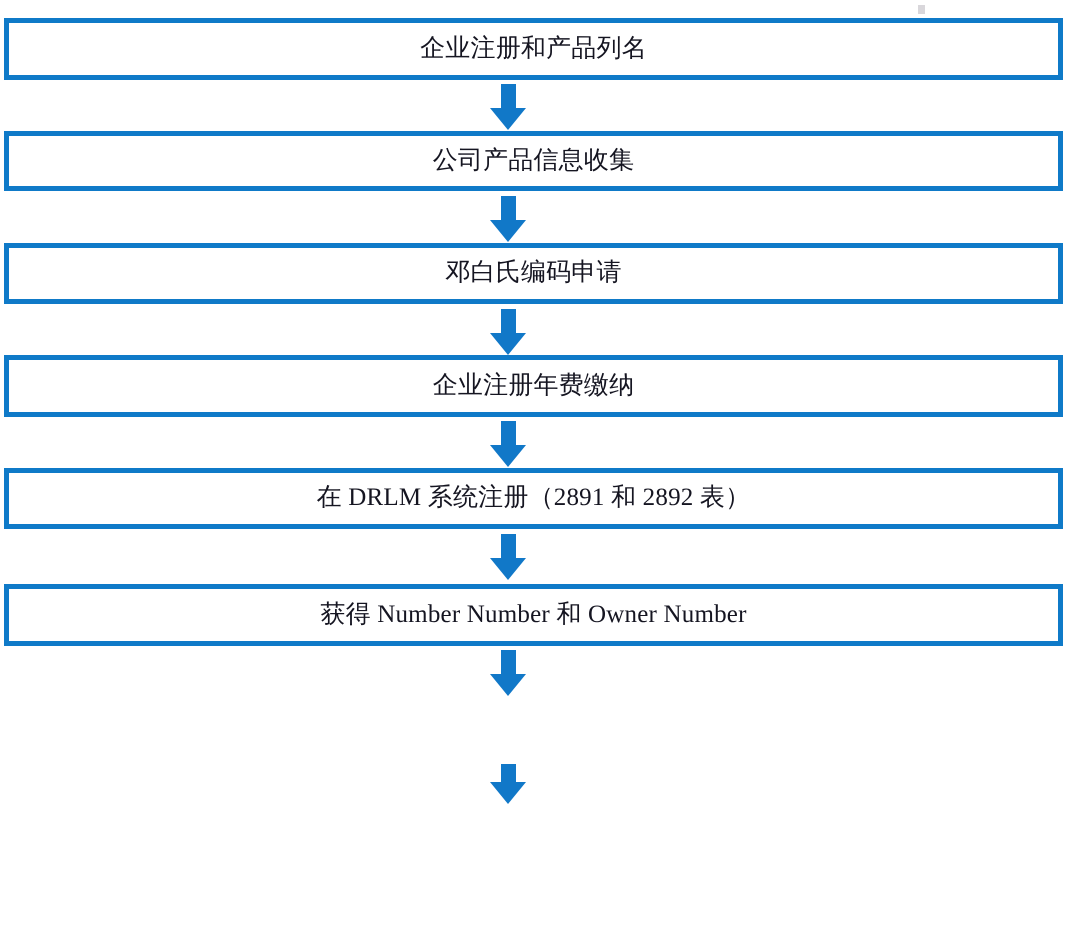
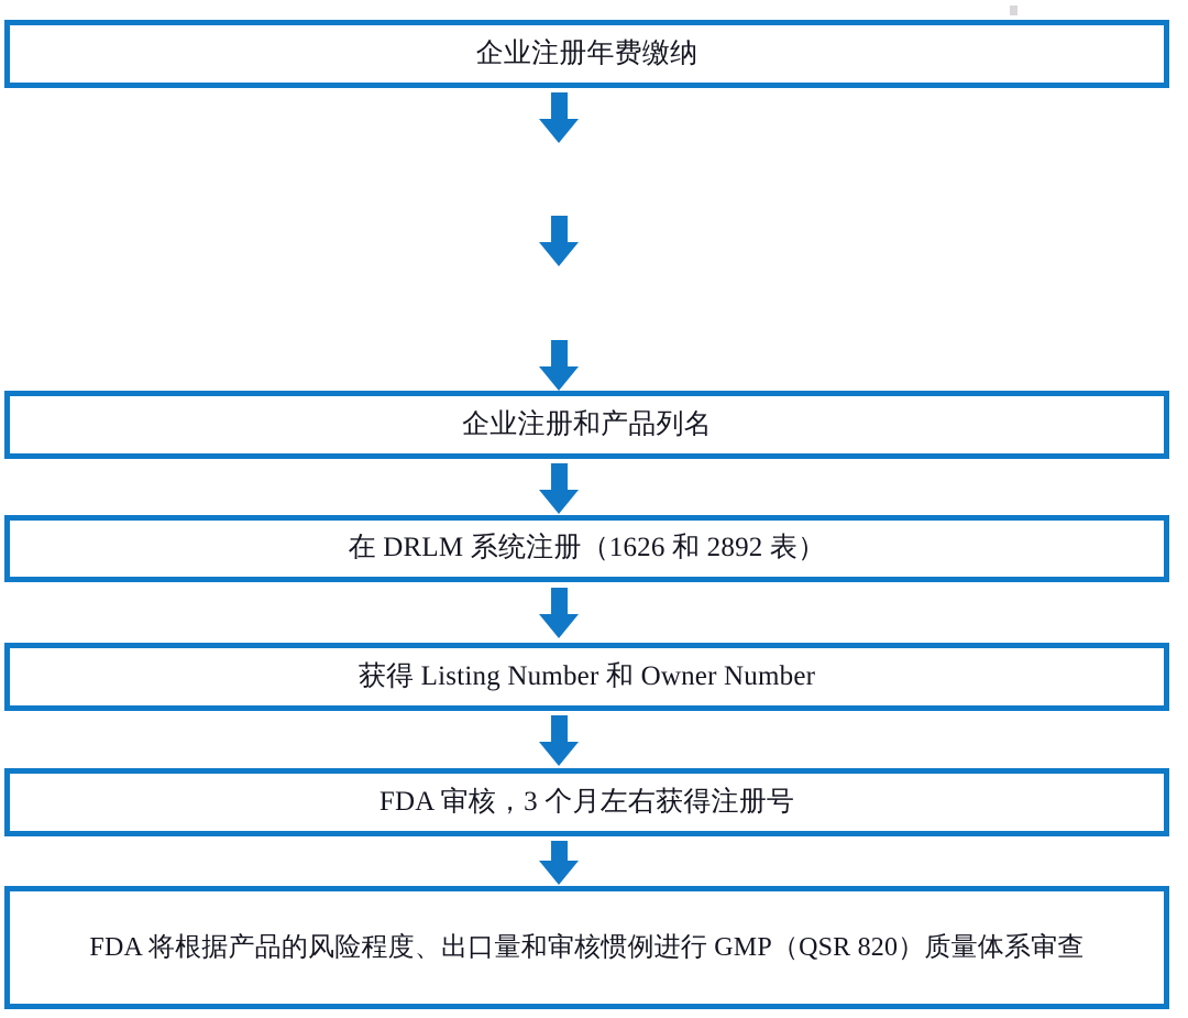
- 企业注册和产品列名
+ 企业注册年费缴纳
- 公司产品信息收集
- 邓白氏编码申请
- 企业注册年费缴纳
+ 企业注册和产品列名
- 在 DRLM 系统注册（2891 和 2892 表）
+ 在 DRLM 系统注册（1626 和 2892 表）
- 获得 Number Number 和 Owner Number
+ 获得 Listing Number 和 Owner Number
+ FDA 审核，3 个月左右获得注册号
+ FDA 将根据产品的风险程度、出口量和审核惯例进行 GMP（QSR 820）质量体系审查
